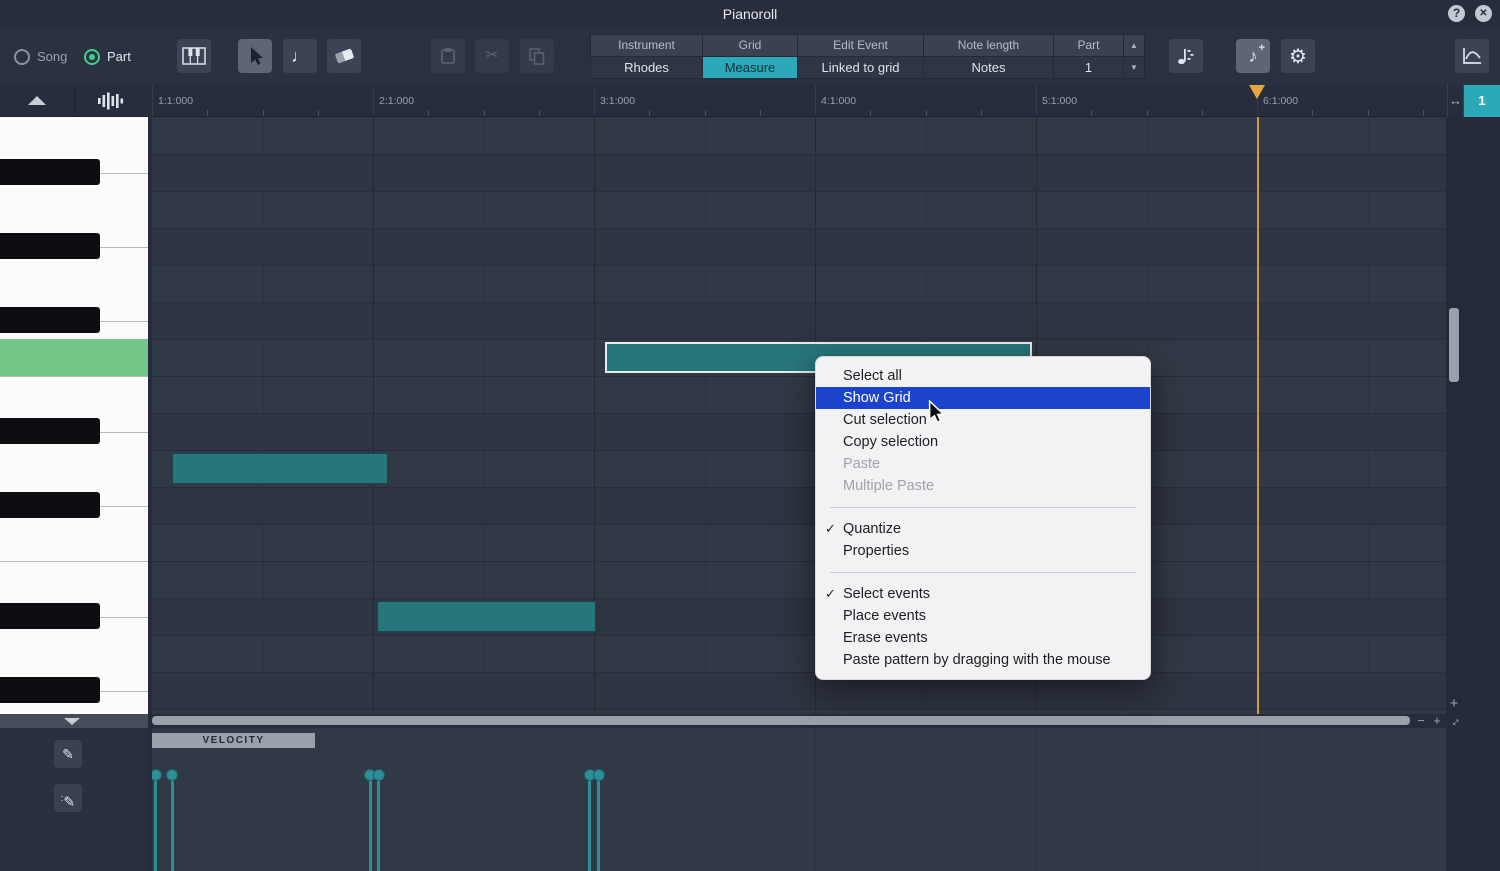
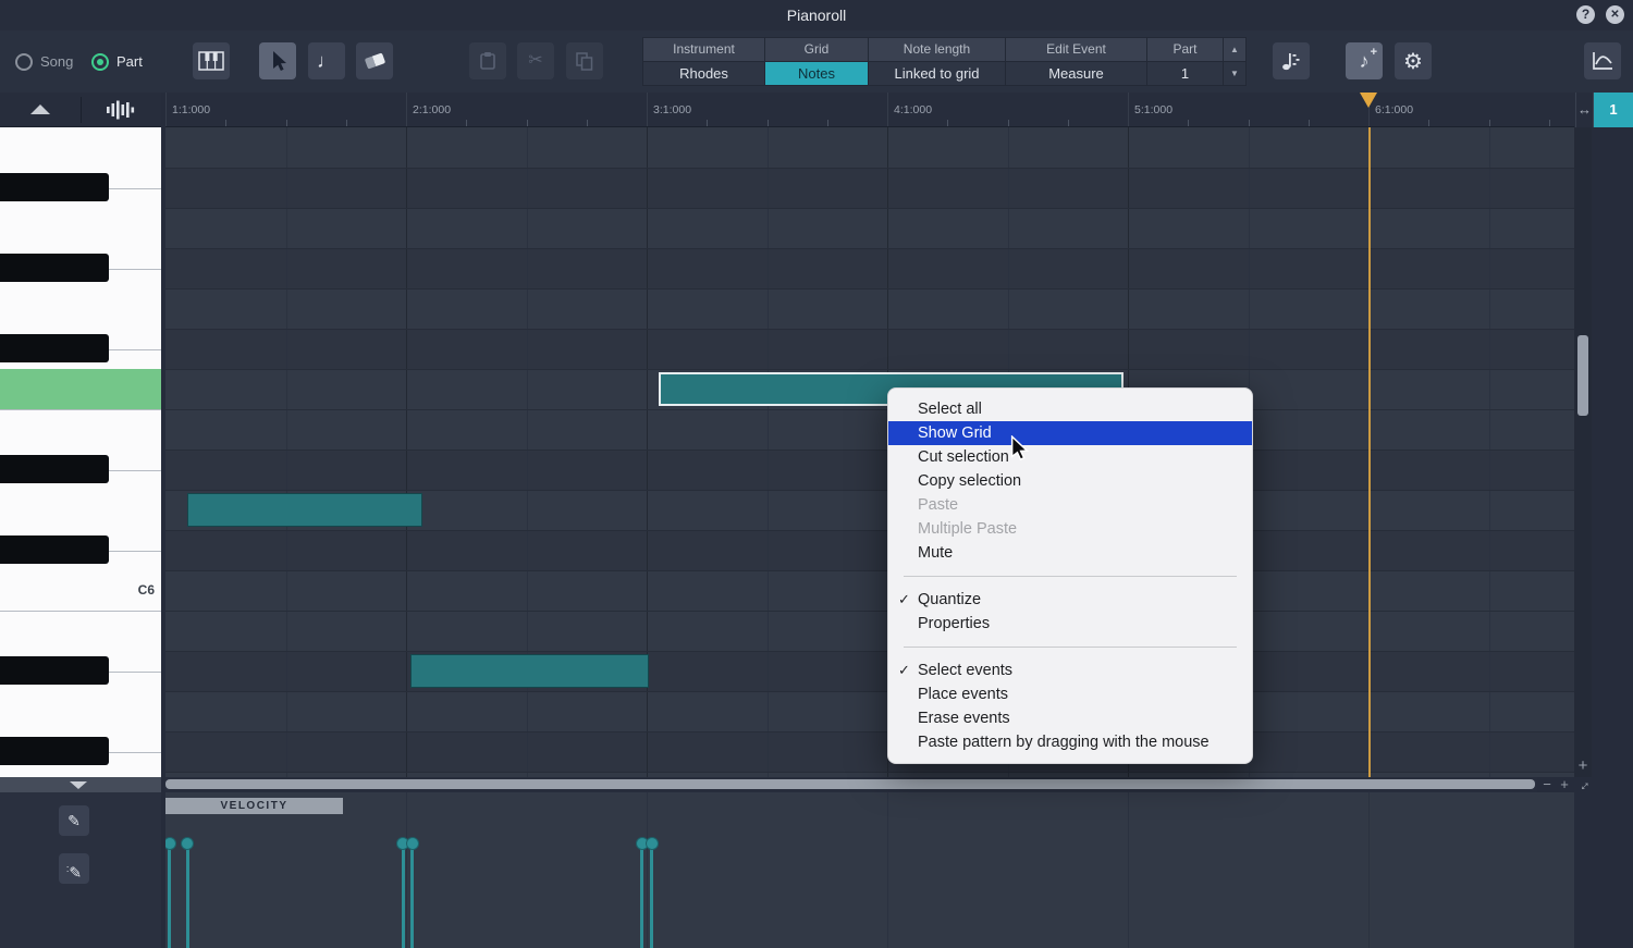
  Pianoroll
  ?
  ✕
  Song
  Part
  ♩
  ✂
  Instrument
  Rhodes
  Grid
- Measure
+ Notes
- Edit Event
+ Note length
  Linked to grid
- Note length
+ Edit Event
- Notes
+ Measure
  Part
  1
  ▲
  ▼
  ♪
  +
  ⚙
  1:1:000
  2:1:000
  3:1:000
  4:1:000
  5:1:000
  6:1:000
  ↔
  1
+ C6
  +
  −
  +
  ✎
  :✎
  VELOCITY
  Select all
  Show Grid
  Cut selection
  Copy selection
  Paste
  Multiple Paste
+ Mute
  ✓
  Quantize
  Properties
  ✓
  Select events
  Place events
  Erase events
  Paste pattern by dragging with the mouse
